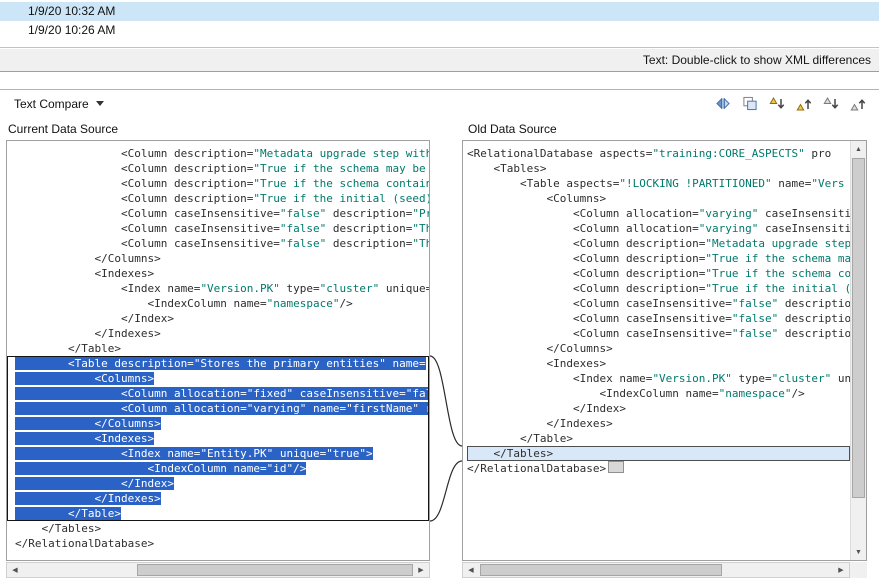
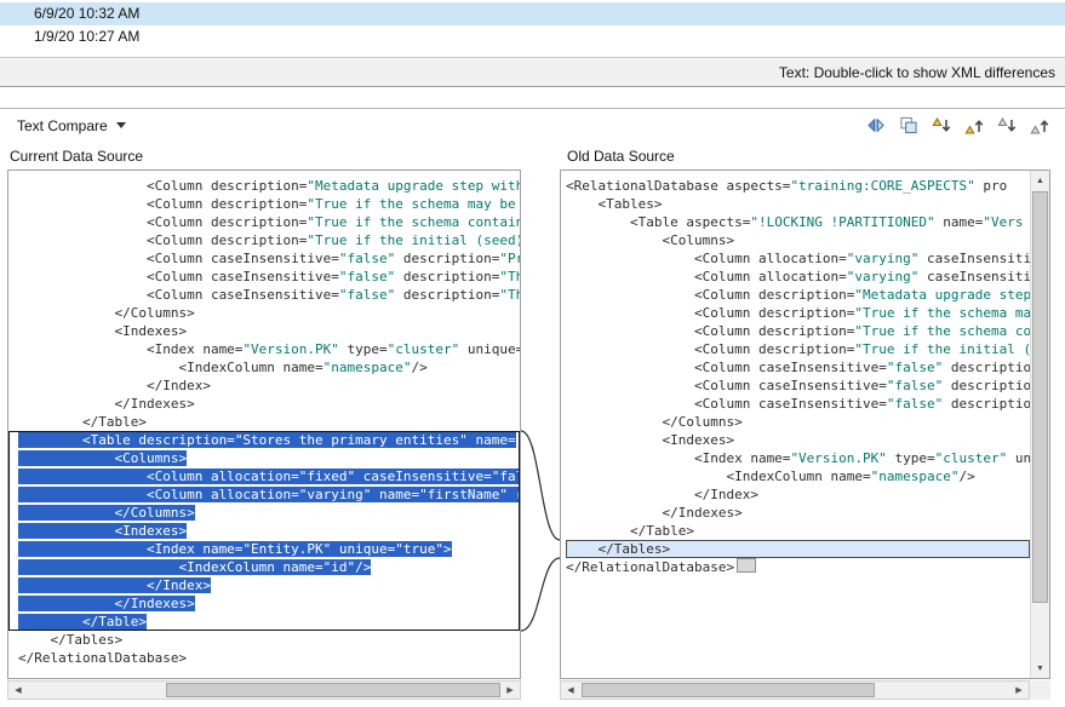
- 1/9/20 10:32 AM
+ 6/9/20 10:32 AM
- 1/9/20 10:26 AM
+ 1/9/20 10:27 AM
  Text: Double-click to show XML differences
  Text Compare
  Current Data Source
  Old Data Source
  <Column description="Metadata upgrade step with
  <Column description="True if the schema may be
  <Column description="True if the schema contain
  <Column description="True if the initial (seed)
  <Column caseInsensitive="false" description="Pr
  <Column caseInsensitive="false" description="Th
  <Column caseInsensitive="false" description="Th
  </Columns>
  <Indexes>
  <Index name="Version.PK" type="cluster" unique=
  <IndexColumn name="namespace"/>
  </Index>
  </Indexes>
  </Table>
  <Table description="Stores the primary entities" name=
  <Columns>
  <Column allocation="fixed" caseInsensitive="fal
  <Column allocation="varying" name="firstName" r
  </Columns>
  <Indexes>
  <Index name="Entity.PK" unique="true">
  <IndexColumn name="id"/>
  </Index>
  </Indexes>
  </Table>
  </Tables>
  </RelationalDatabase>
  <RelationalDatabase aspects="training:CORE_ASPECTS" pro
  <Tables>
  <Table aspects="!LOCKING !PARTITIONED" name="Vers
  <Columns>
  <Column allocation="varying" caseInsensiti
  <Column allocation="varying" caseInsensiti
  <Column description="Metadata upgrade step
  <Column description="True if the schema ma
  <Column description="True if the schema co
  <Column description="True if the initial (
  <Column caseInsensitive="false" descriptio
  <Column caseInsensitive="false" descriptio
  <Column caseInsensitive="false" descriptio
  </Columns>
  <Indexes>
  <Index name="Version.PK" type="cluster" un
  <IndexColumn name="namespace"/>
  </Index>
  </Indexes>
  </Table>
  </Tables>
  </RelationalDatabase>
